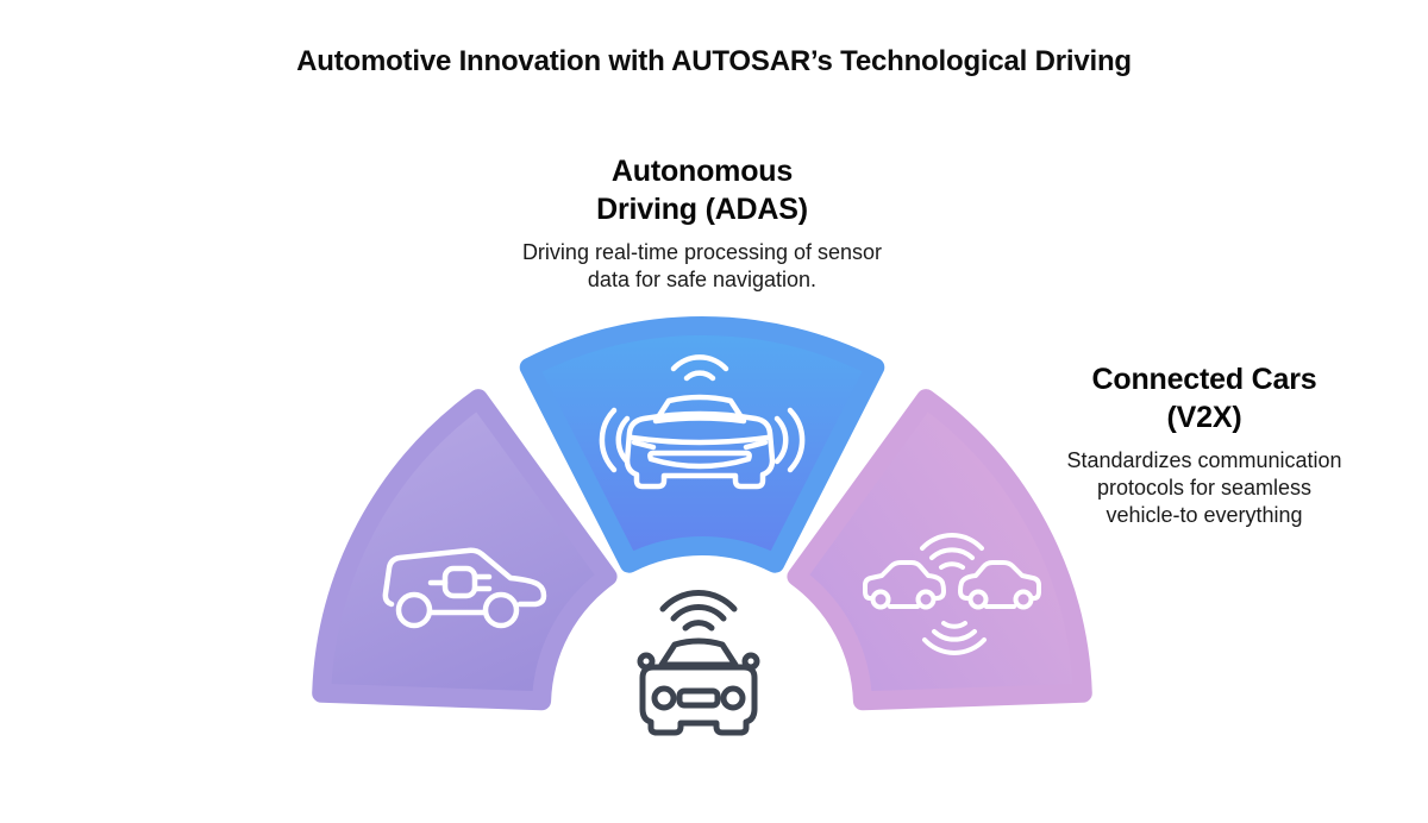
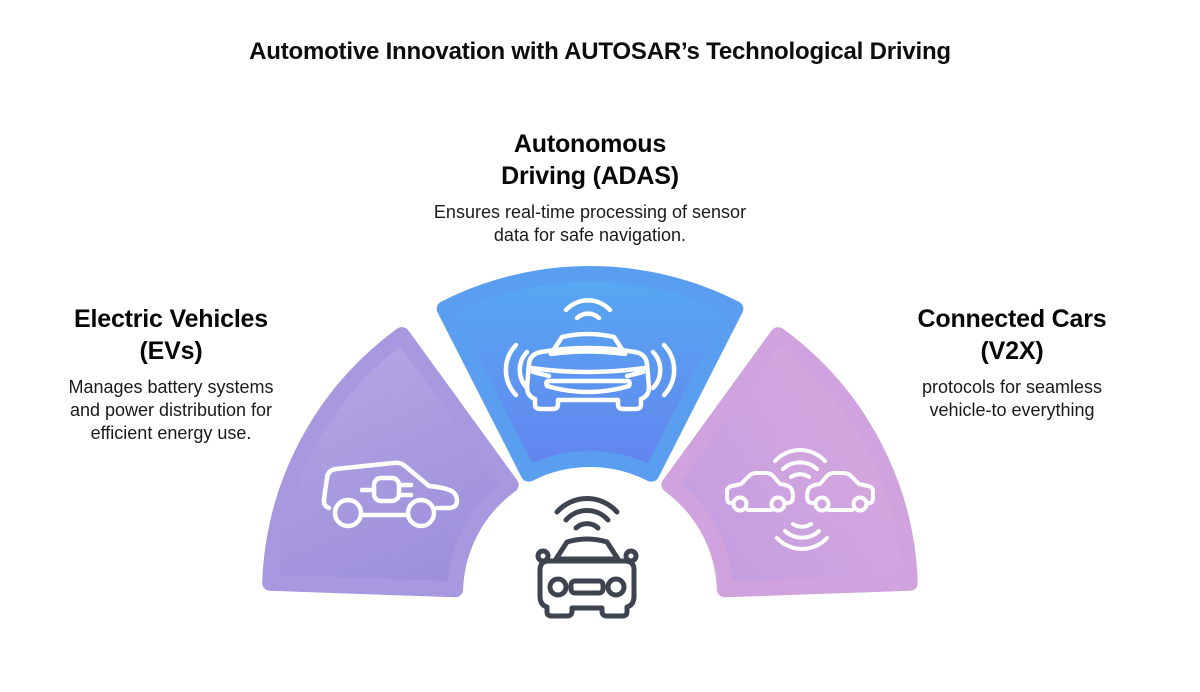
  Automotive Innovation with AUTOSAR’s Technological Driving
  Autonomous
  Driving (ADAS)
- Driving real-time processing of sensor
+ Ensures real-time processing of sensor
  data for safe navigation.
+ Electric Vehicles
+ (EVs)
+ Manages battery systems
+ and power distribution for
+ efficient energy use.
  Connected Cars
  (V2X)
- Standardizes communication
  protocols for seamless
  vehicle-to everything
